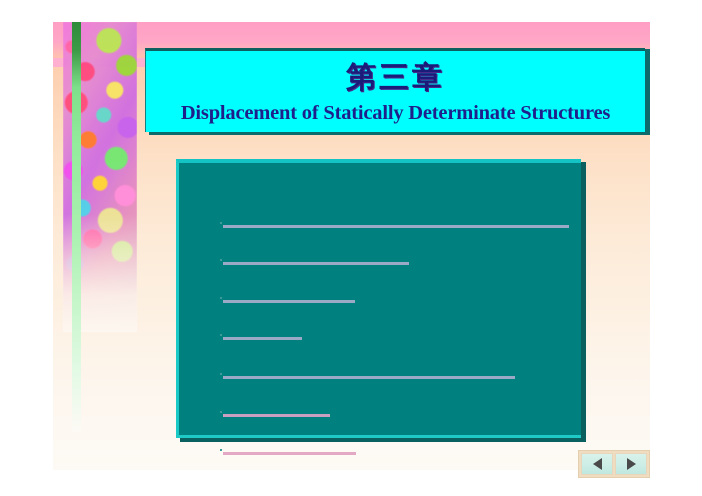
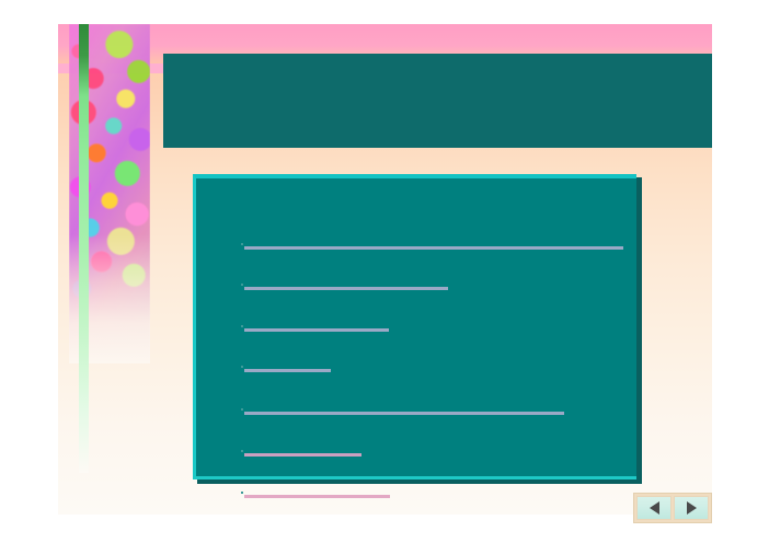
- 第三章
- Displacement of Statically Determinate Structures
